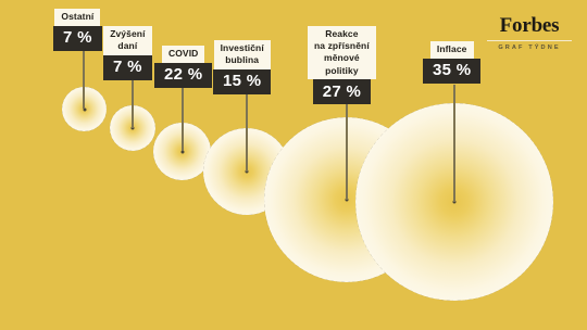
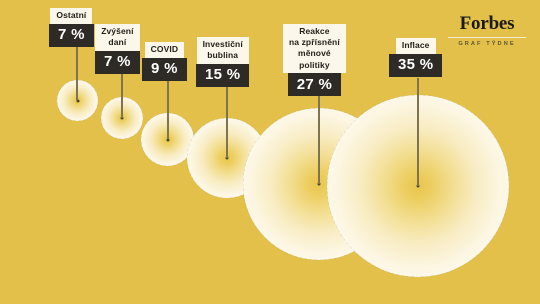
  Ostatní
  7 %
  Zvýšení
  daní
  7 %
  COVID
- 22 %
+ 9 %
  Investiční
  bublina
  15 %
  Reakce
  na zpřísnění
  měnové
  politiky
  27 %
  Inflace
  35 %
  Forbes
